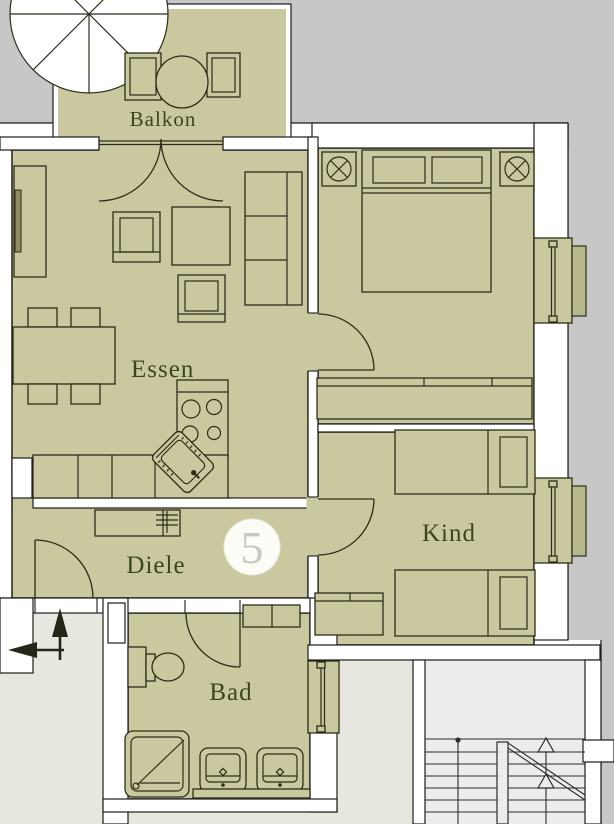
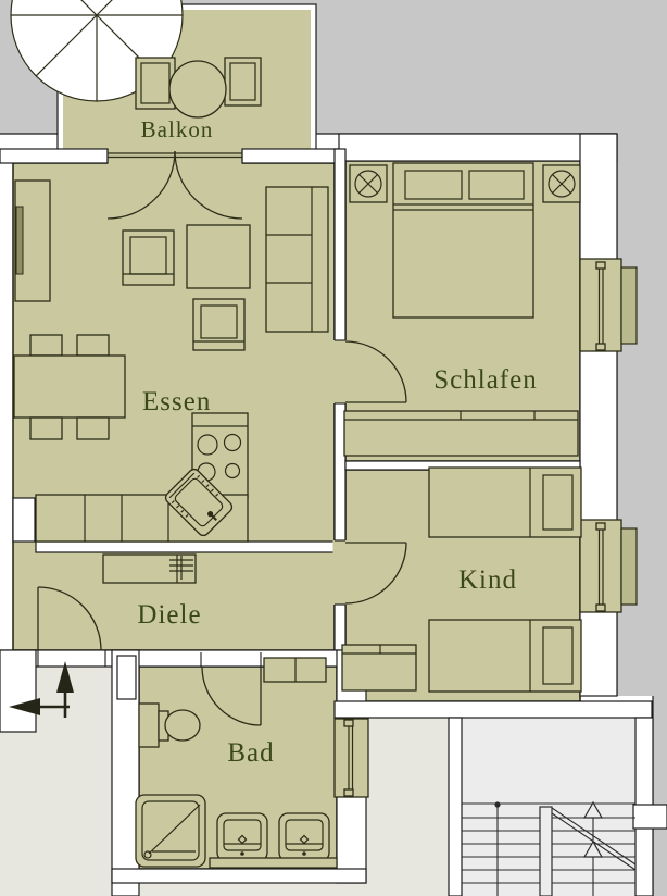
  Balkon
  Essen
+ Schlafen
  Kind
  Diele
- 5
  Bad
